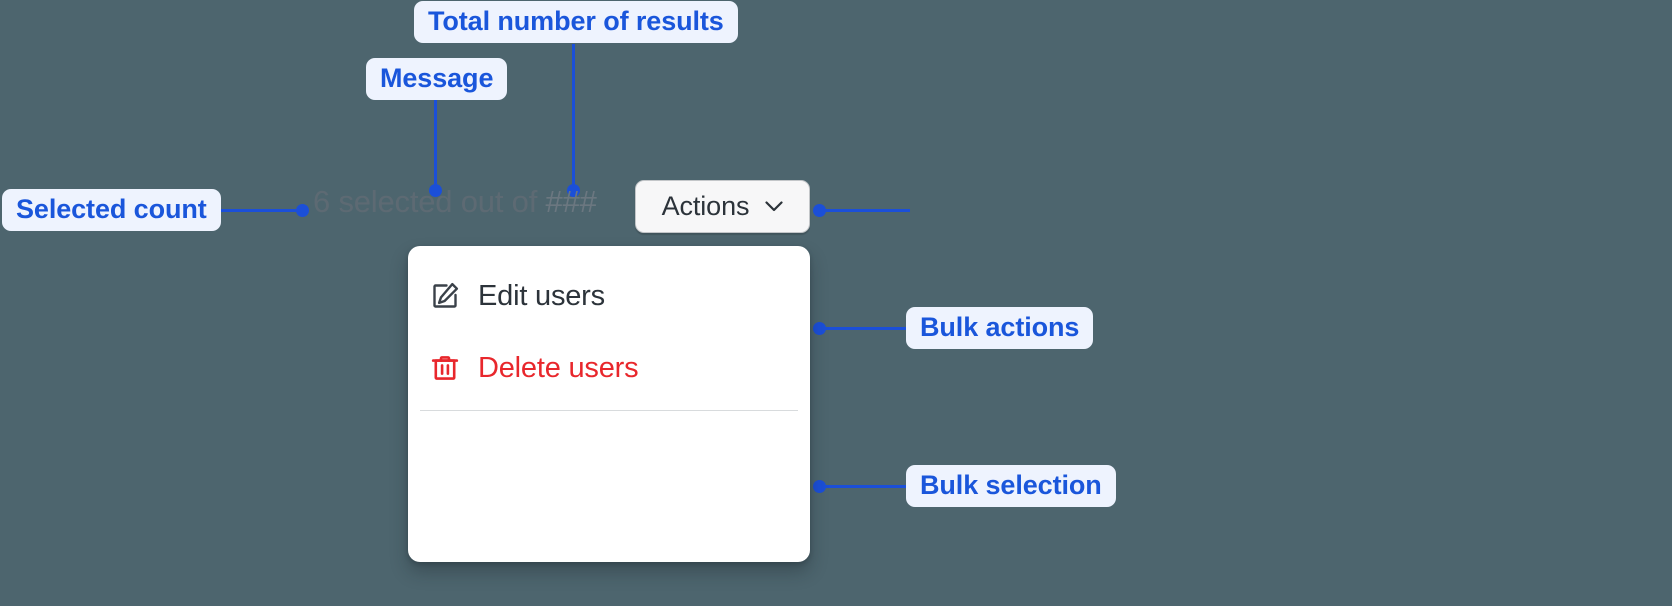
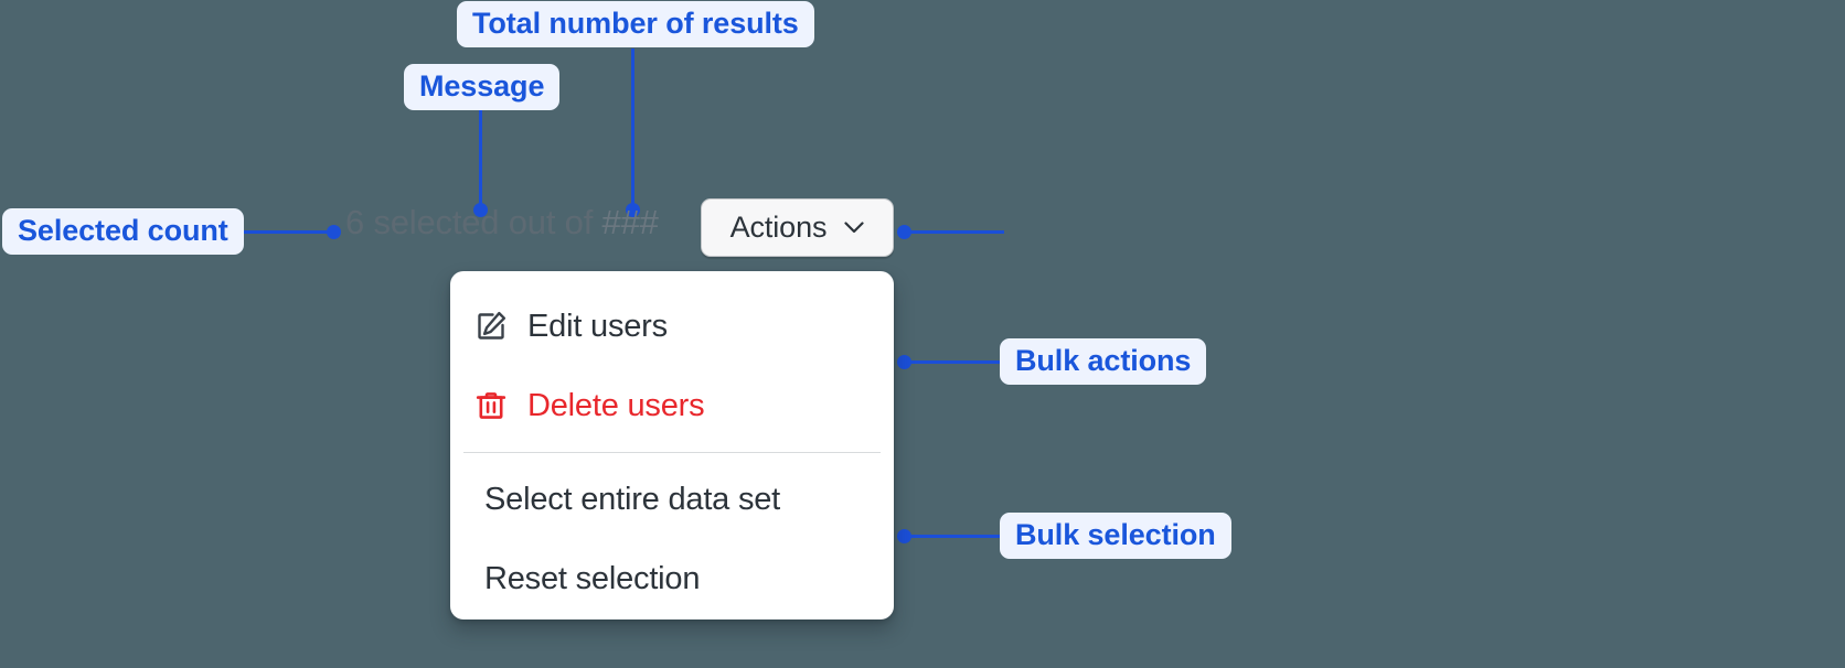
  Total number of results
  Message
  Selected count
  Bulk actions
  Bulk selection
  selected out of ###
  Actions
  Edit users
  Delete users
+ Select entire data set
+ Reset selection
